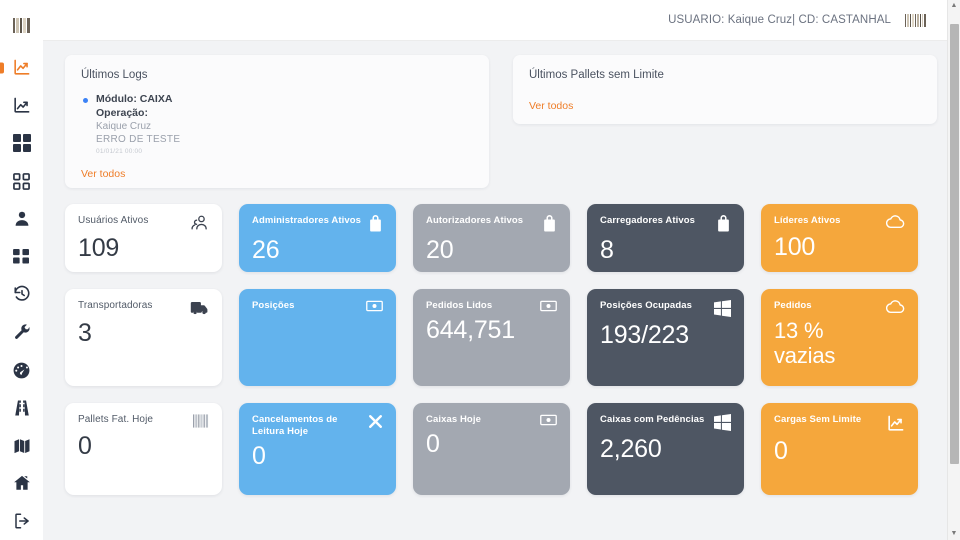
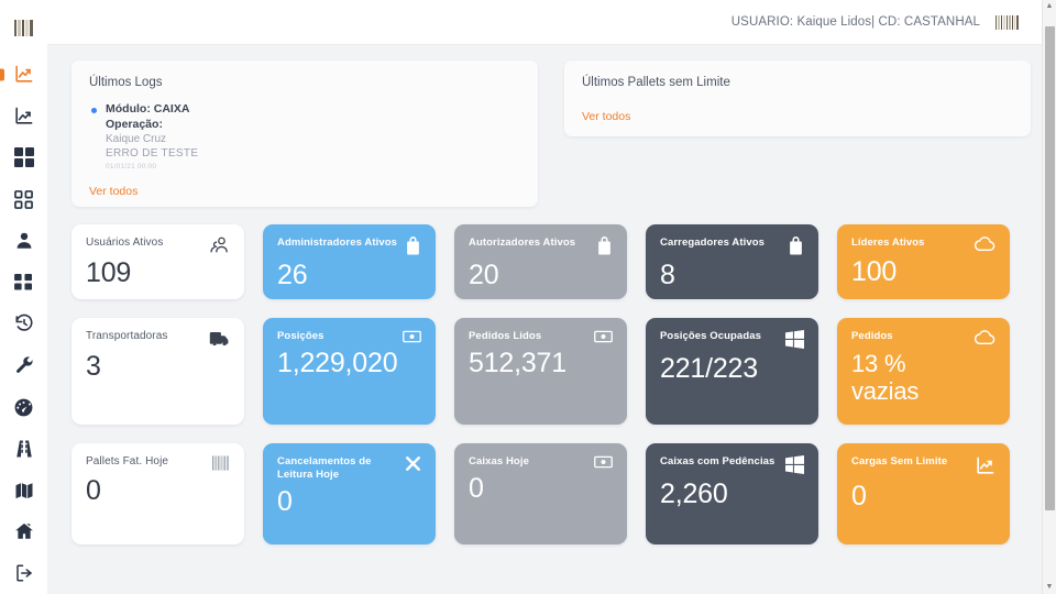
- USUARIO: Kaique Cruz| CD: CASTANHAL
+ USUARIO: Kaique Lidos| CD: CASTANHAL
  Últimos Logs
  Módulo: CAIXA
  Operação:
  Kaique Cruz
  ERRO DE TESTE
  Ver todos
  Últimos Pallets sem Limite
  Ver todos
  Usuários Ativos
  109
  Administradores Ativos
  26
  Autorizadores Ativos
  20
  Carregadores Ativos
  8
  Líderes Ativos
  100
  Transportadoras
  3
  Posições
+ 1,229,020
  Pedidos Lidos
- 644,751
+ 512,371
  Posições Ocupadas
- 193/223
+ 221/223
  Pedidos
  13 %
  vazias
  Pallets Fat. Hoje
  0
  Cancelamentos de Leitura Hoje
  0
  Caixas Hoje
  0
  Caixas com Pedências
  2,260
  Cargas Sem Limite
  0
